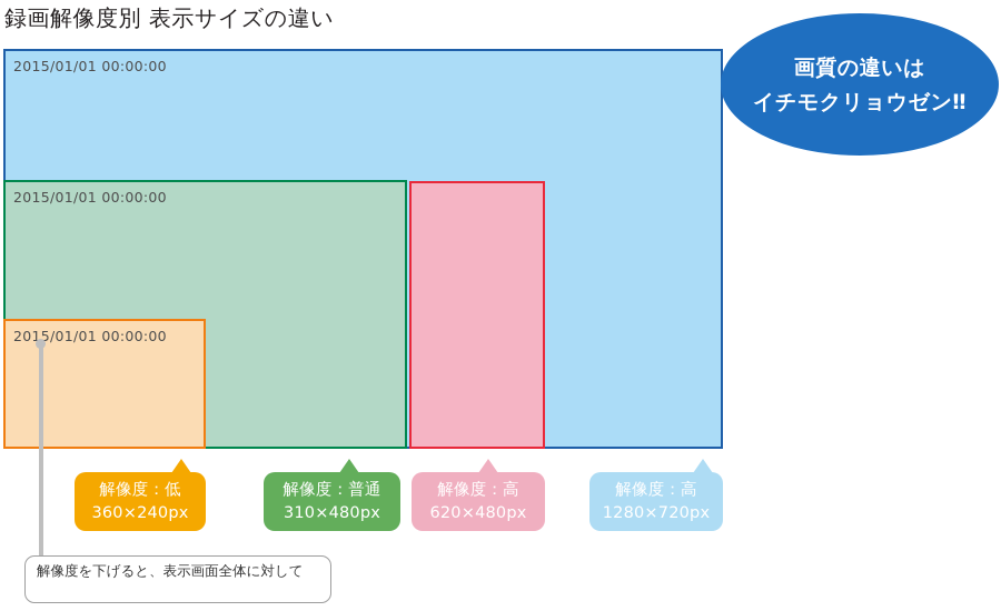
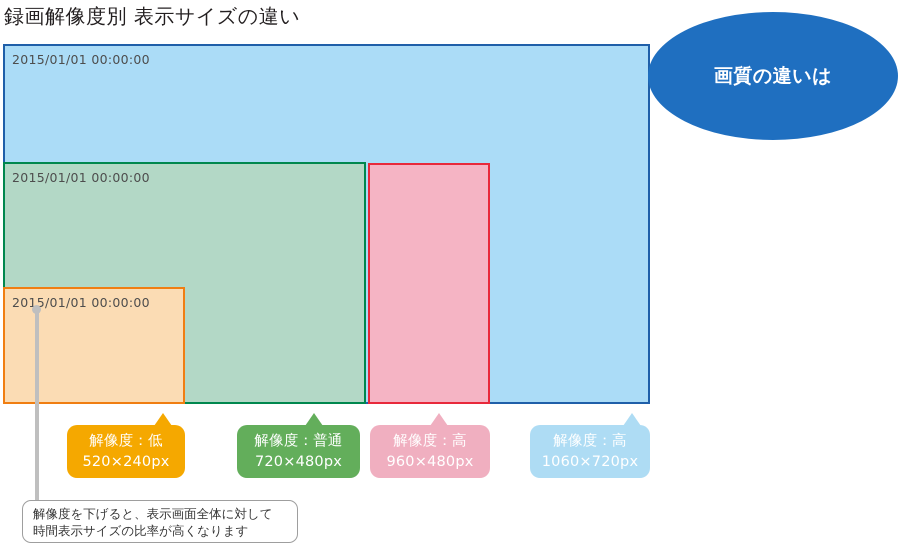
  録画解像度別 表示サイズの違い
  2015/01/01 00:00:00
  2015/01/01 00:00:00
  2015/01/01 00:00:00
  画質の違いは
- イチモクリョウゼン‼
  解像度：低
- 360×240px
+ 520×240px
  解像度：普通
- 310×480px
+ 720×480px
  解像度：高
- 620×480px
+ 960×480px
  解像度：高
- 1280×720px
+ 1060×720px
  解像度を下げると、表示画面全体に対して
+ 時間表示サイズの比率が高くなります
